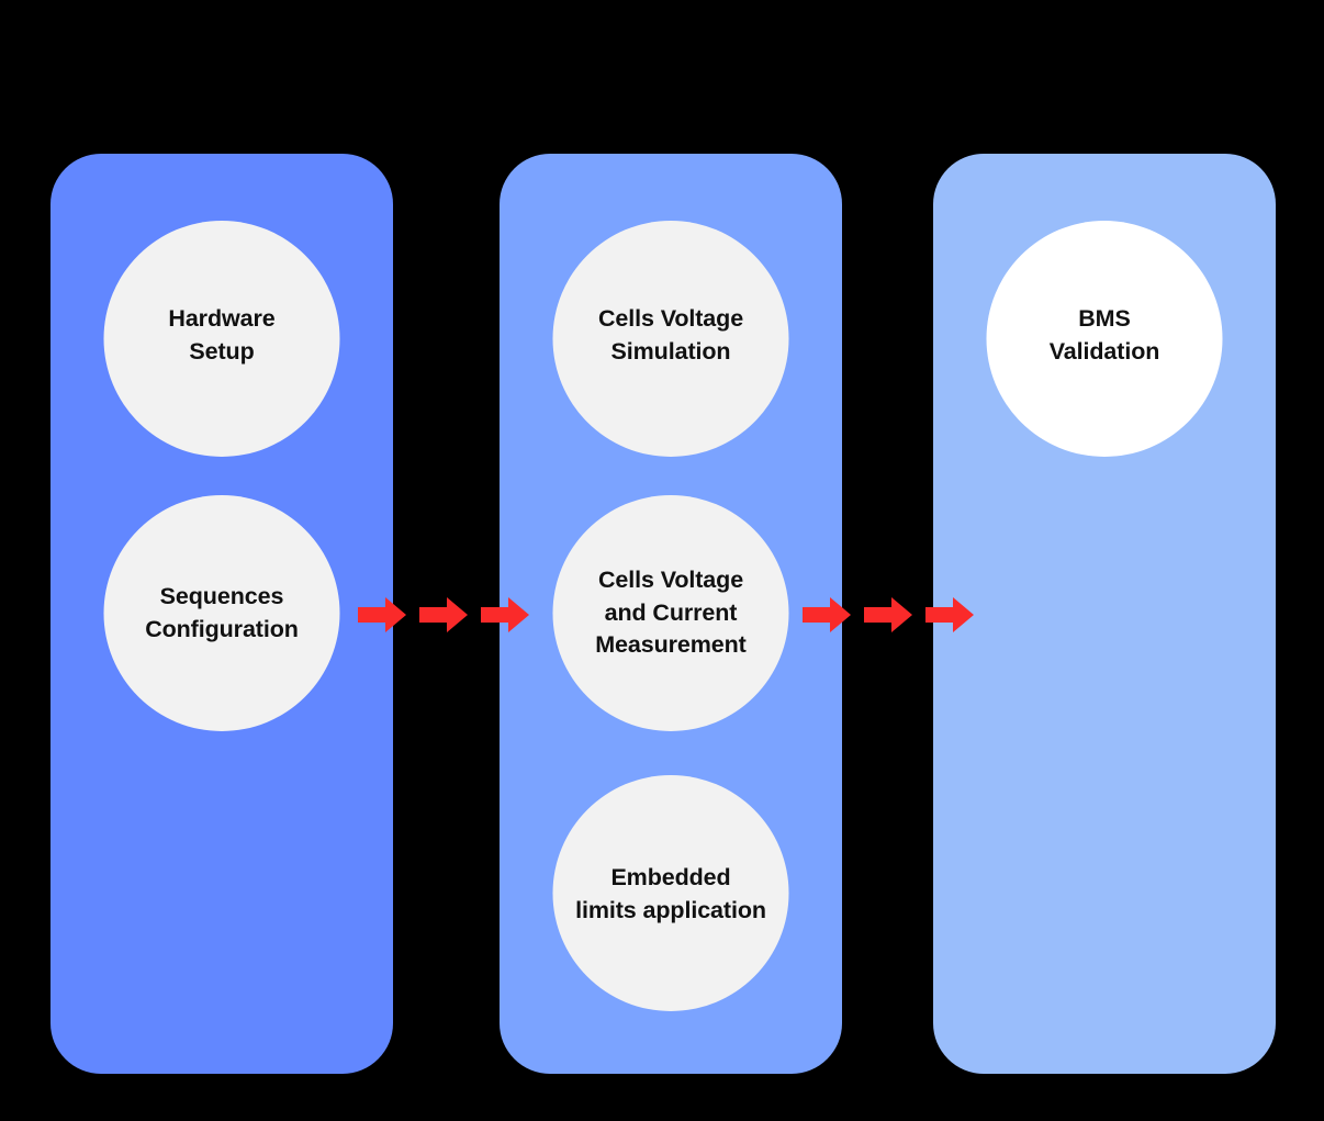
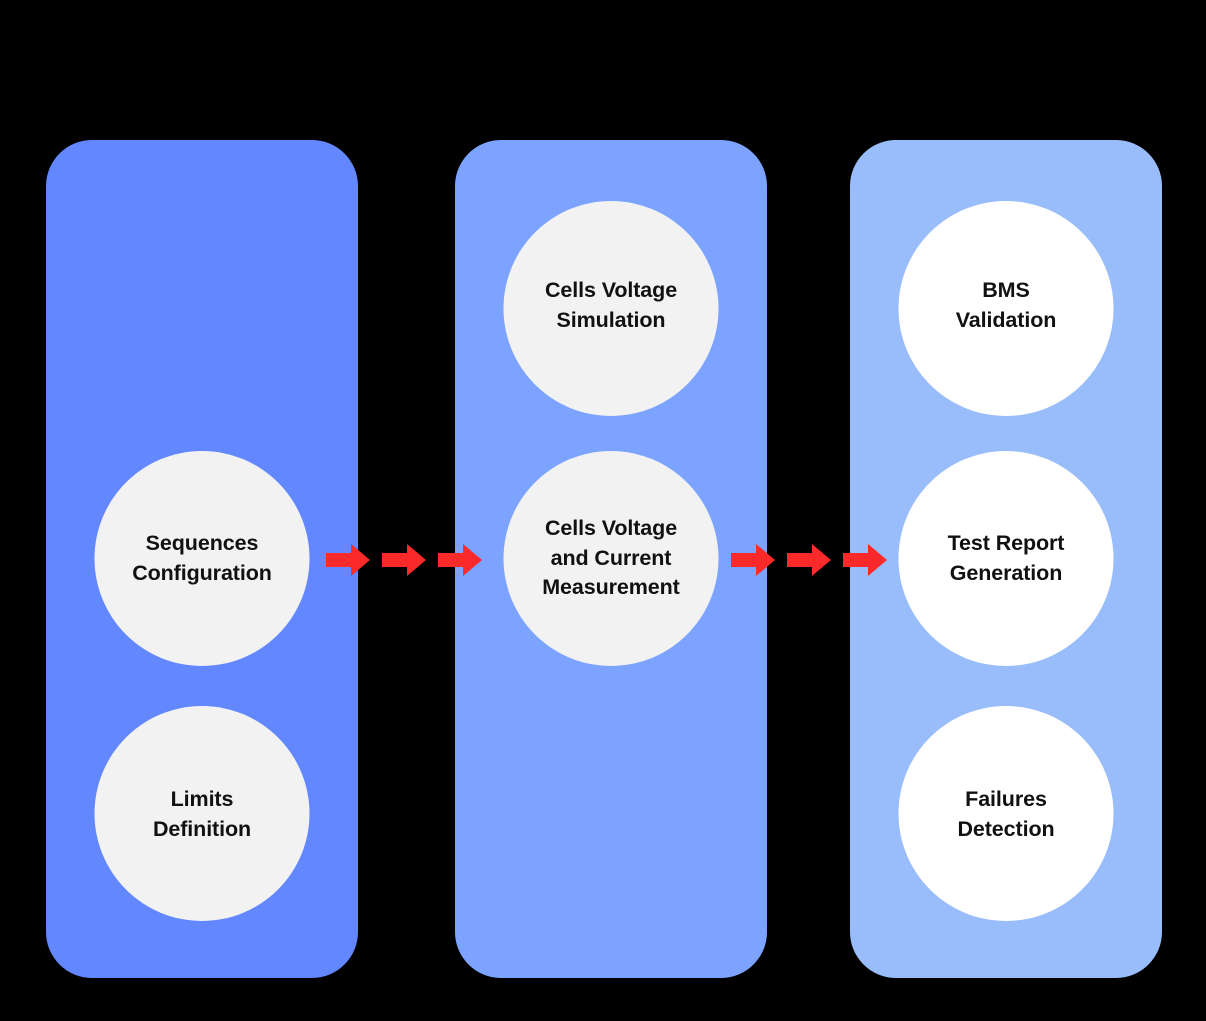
- Hardware
- Setup
  Sequences
  Configuration
+ Limits
+ Definition
  Cells Voltage
  Simulation
  Cells Voltage
  and Current
  Measurement
- Embedded
- limits application
  BMS
  Validation
+ Test Report
+ Generation
+ Failures
+ Detection
